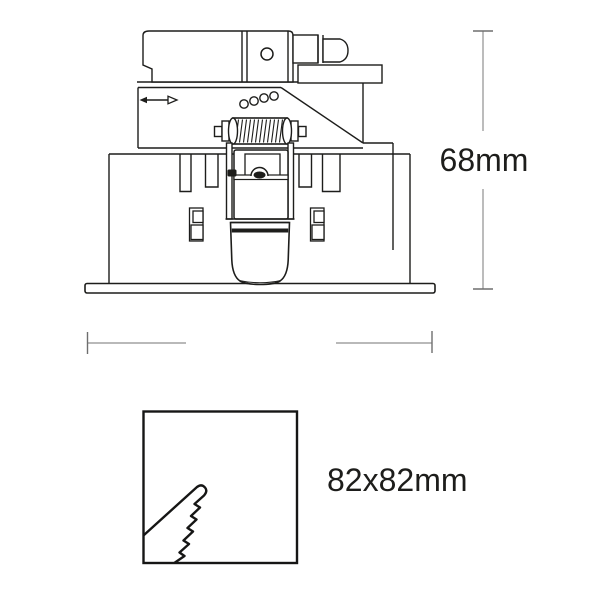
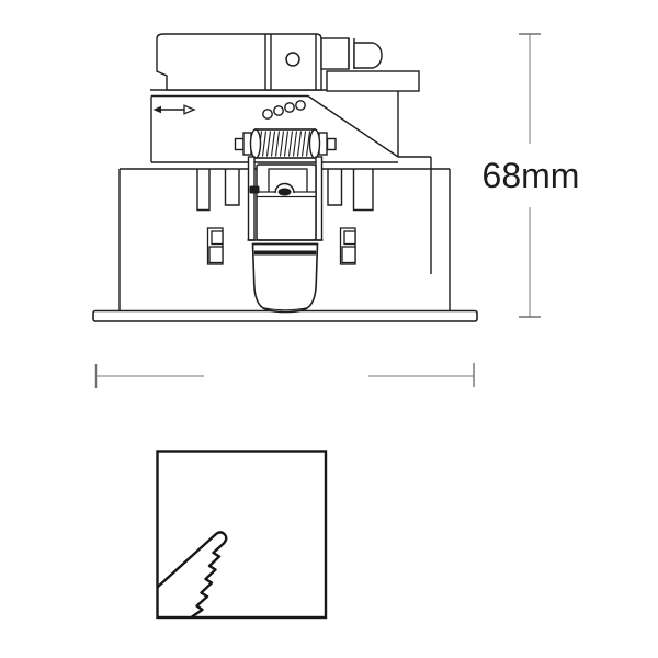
  68mm
- 82x82mm
